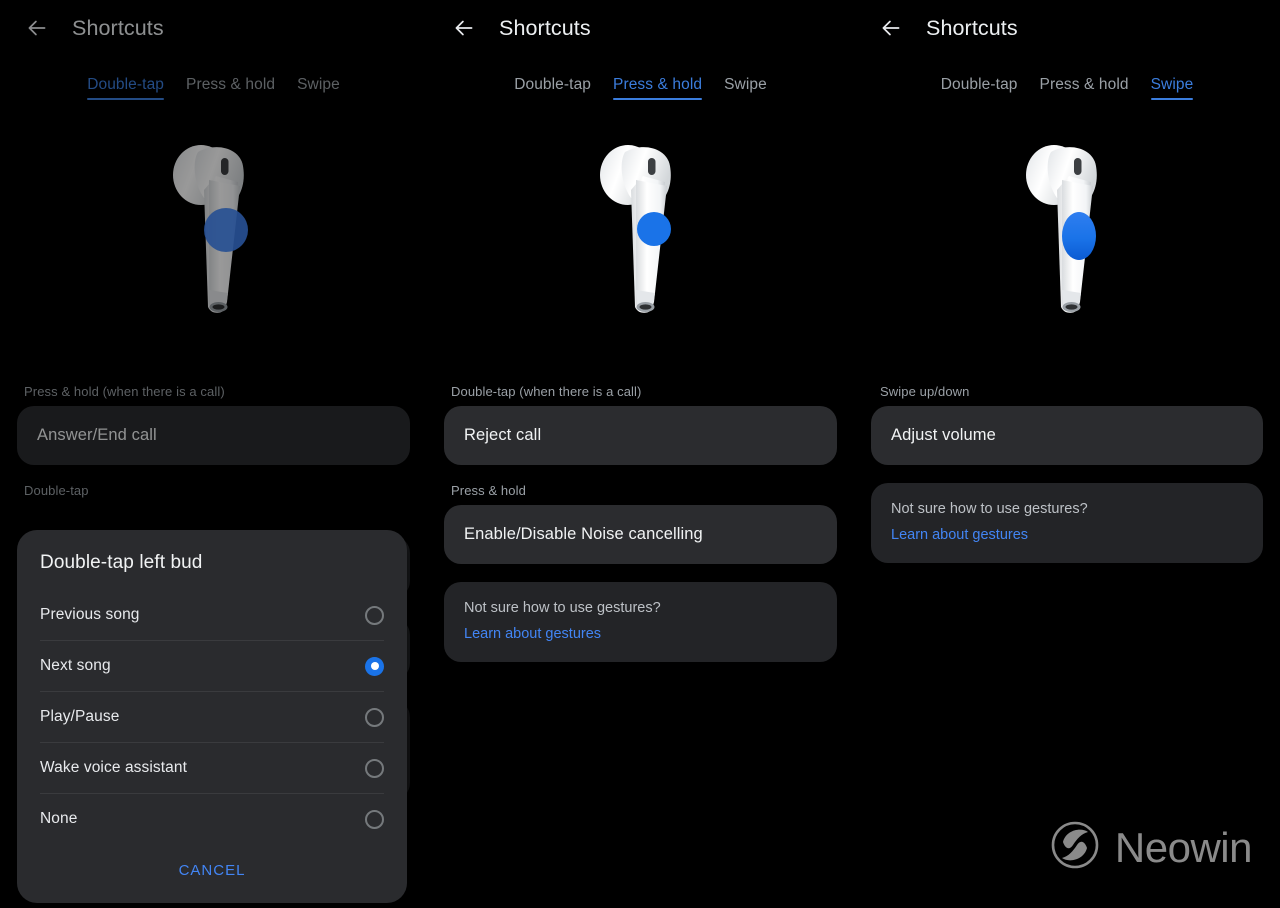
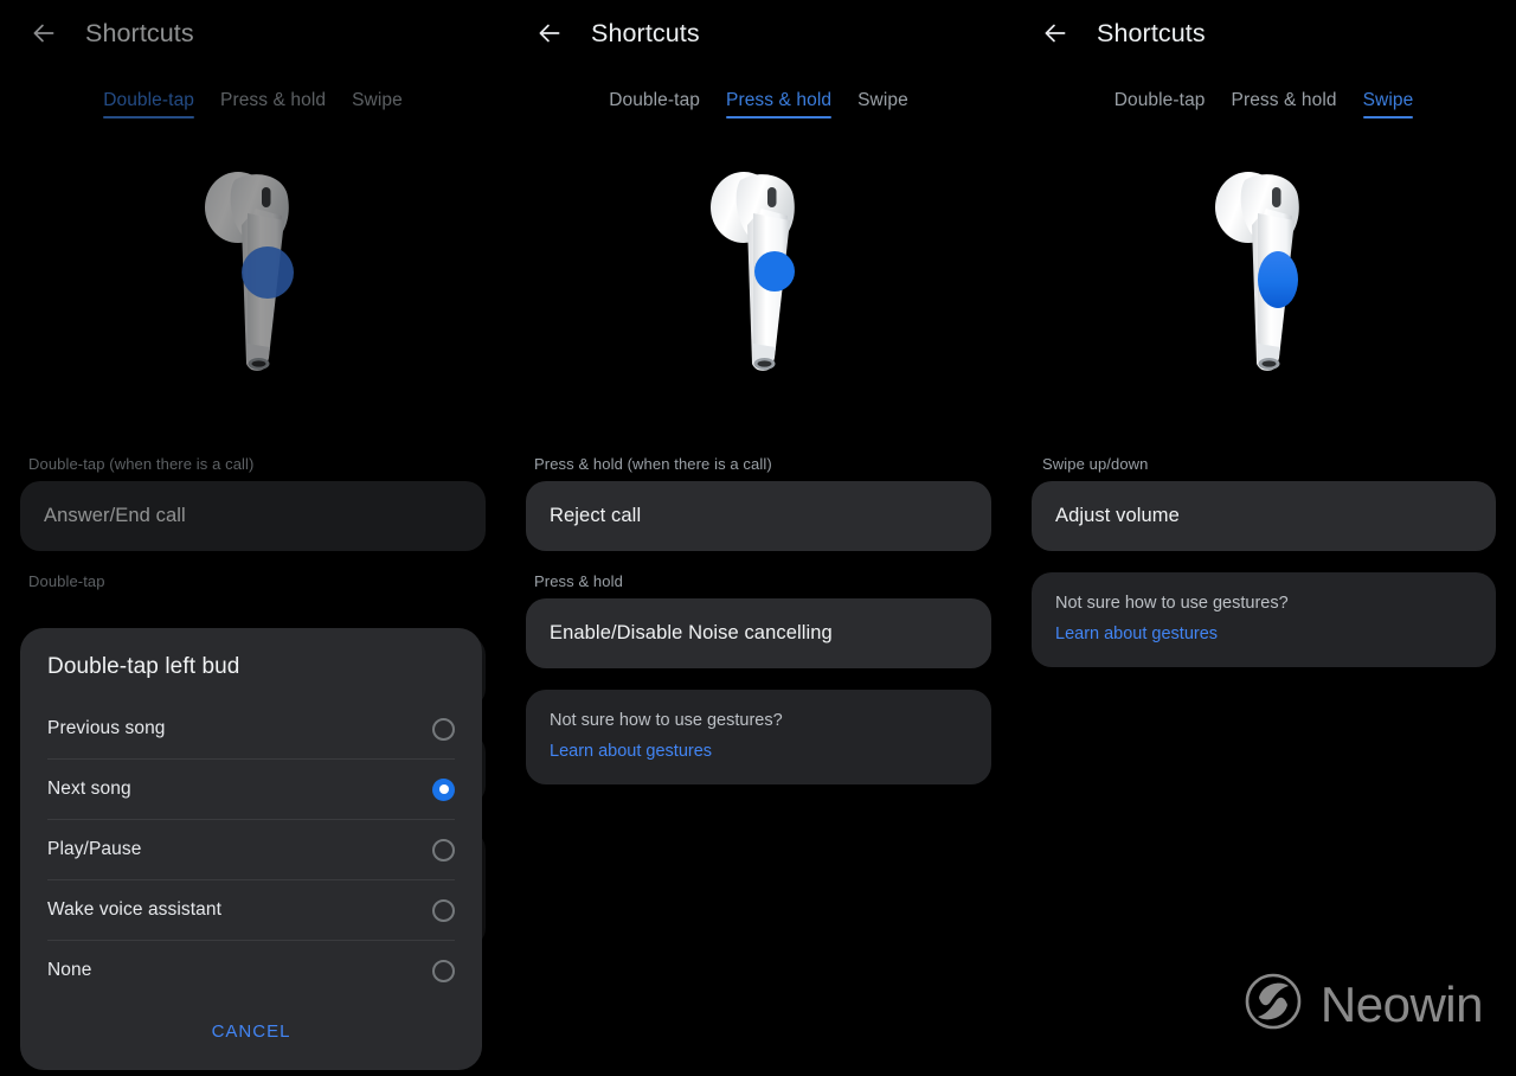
  Shortcuts
  Double-tap
  Press & hold
  Swipe
- Press & hold (when there is a call)
+ Double-tap (when there is a call)
  Answer/End call
  Double-tap
  Double-tap left bud
  Previous song
  Next song
  Play/Pause
  Wake voice assistant
  None
  CANCEL
  Shortcuts
  Double-tap
  Press & hold
  Swipe
- Double-tap (when there is a call)
+ Press & hold (when there is a call)
  Reject call
  Press & hold
  Enable/Disable Noise cancelling
  Not sure how to use gestures?
  Learn about gestures
  Shortcuts
  Double-tap
  Press & hold
  Swipe
  Swipe up/down
  Adjust volume
  Not sure how to use gestures?
  Learn about gestures
  Neowin
